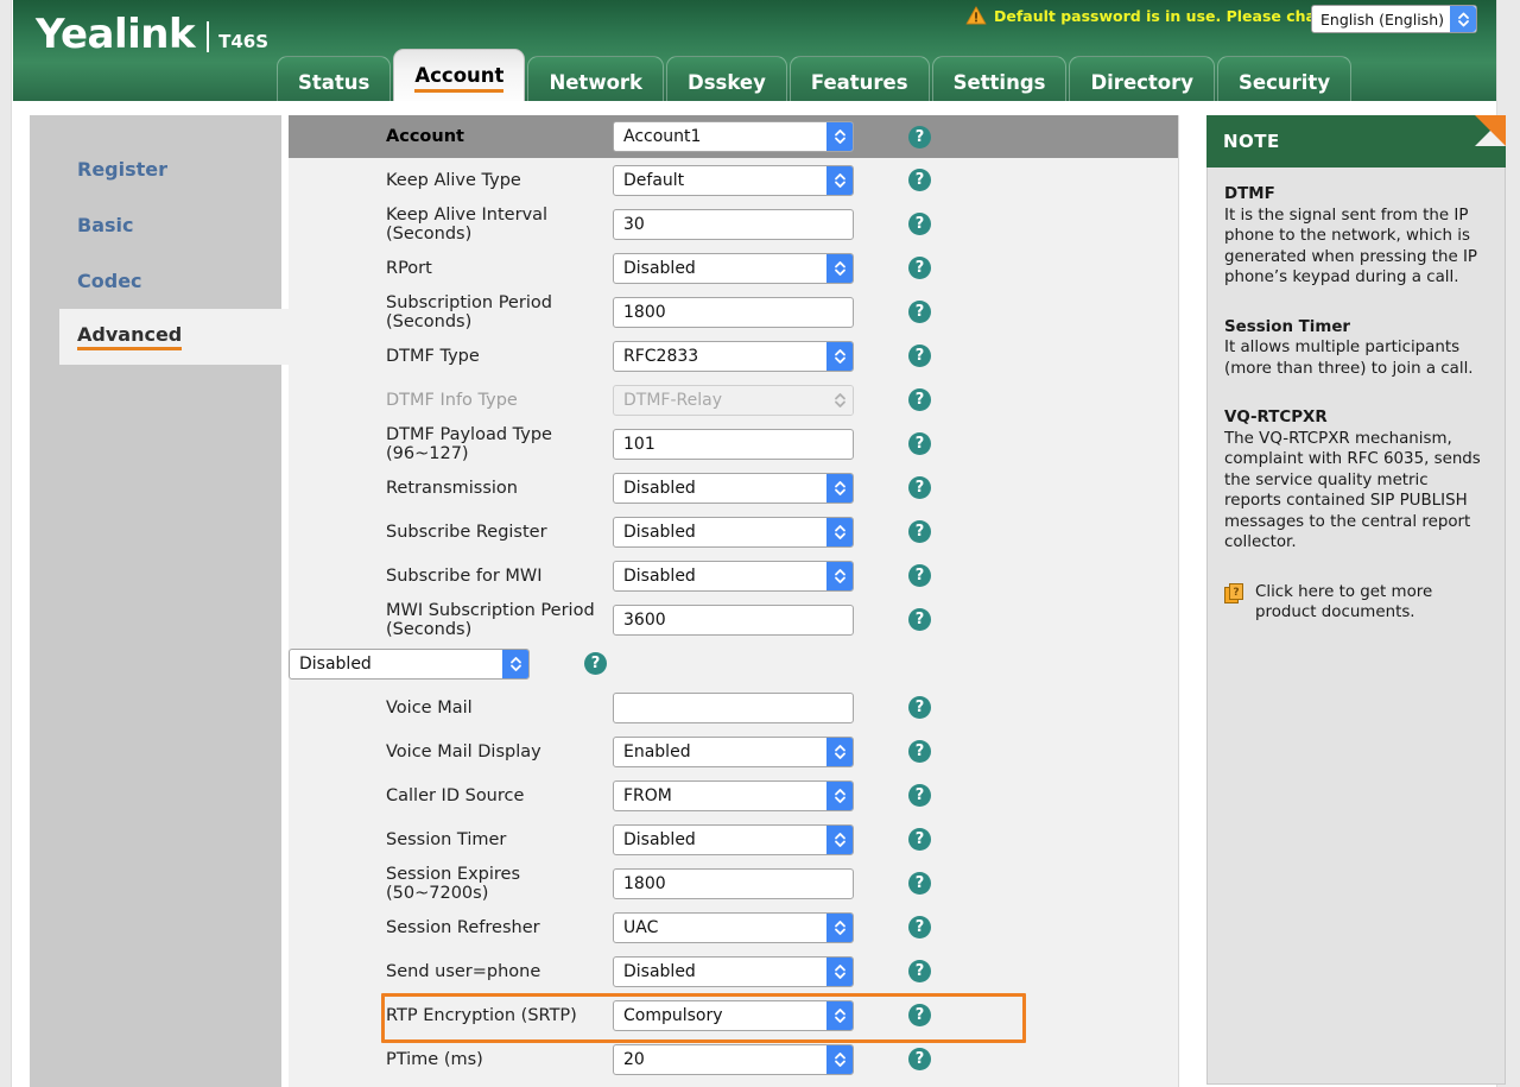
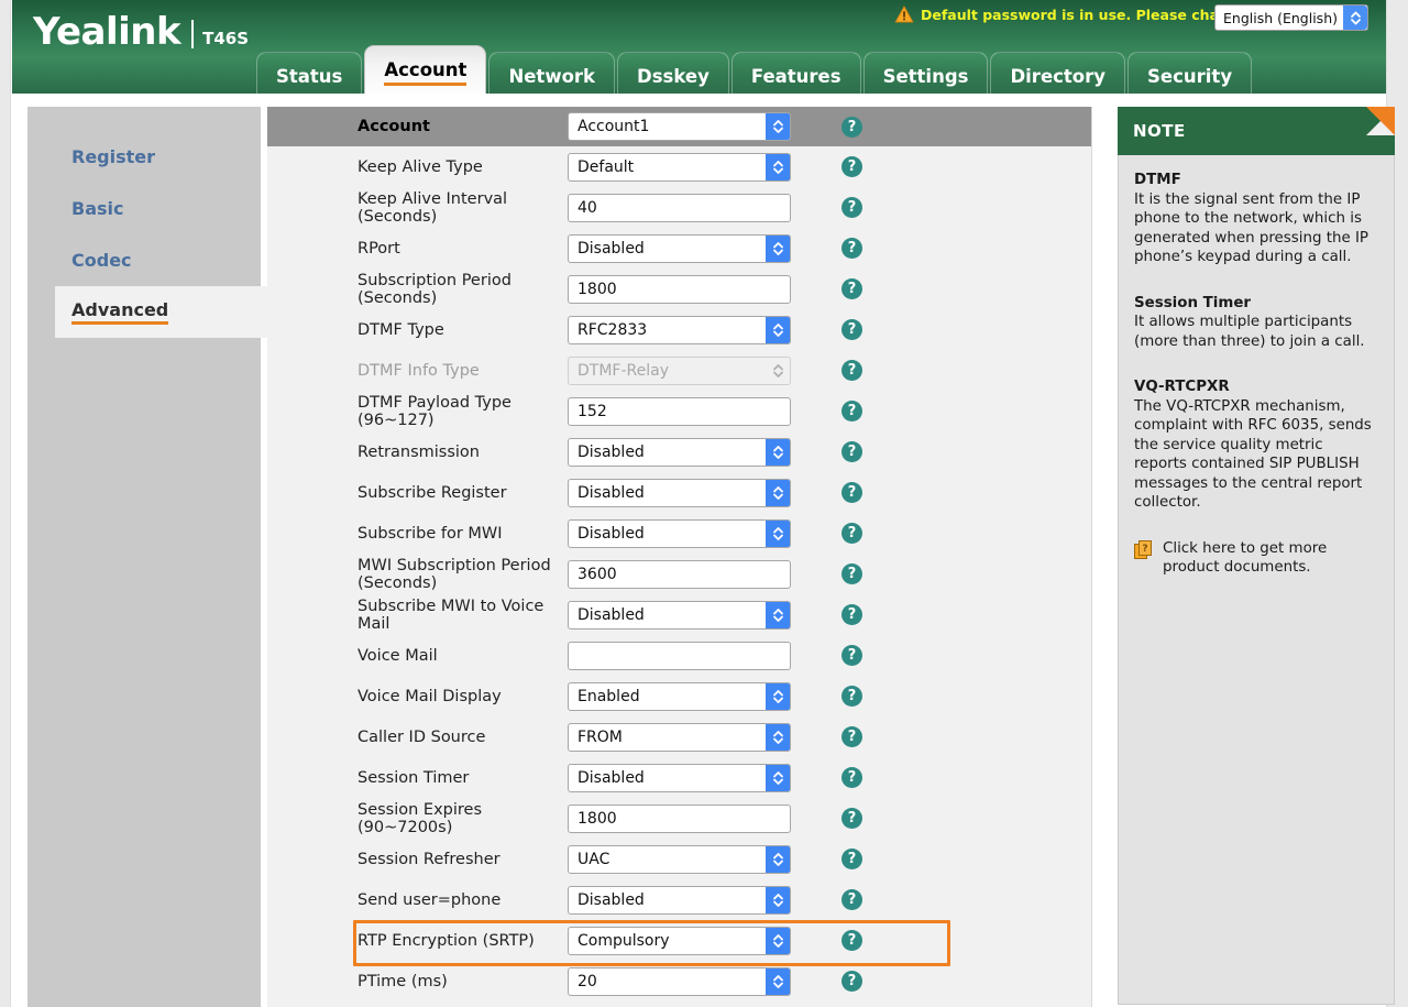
  Yealink
  T46S
  Default password is in use. Please ch
  English (English)
  Status
  Account
  Network
  Dsskey
  Features
  Settings
  Directory
  Security
  Register
  Basic
  Codec
  Advanced
  Account
  Account1
  ?
  Keep Alive Type
  Default
  ?
  Keep Alive Interval (Seconds)
- 30
+ 40
  ?
  RPort
  Disabled
  ?
  Subscription Period (Seconds)
  1800
  ?
  DTMF Type
  RFC2833
  ?
  DTMF Info Type
  DTMF-Relay
  ?
  DTMF Payload Type (96~127)
- 101
+ 152
  ?
  Retransmission
  Disabled
  ?
  Subscribe Register
  Disabled
  ?
  Subscribe for MWI
  Disabled
  ?
  MWI Subscription Period (Seconds)
  3600
  ?
+ Subscribe MWI to Voice Mail
  Disabled
  ?
  Voice Mail
  ?
  Voice Mail Display
  Enabled
  ?
  Caller ID Source
  FROM
  ?
  Session Timer
  Disabled
  ?
- Session Expires (50~7200s)
+ Session Expires (90~7200s)
  1800
  ?
  Session Refresher
  UAC
  ?
  Send user=phone
  Disabled
  ?
  RTP Encryption (SRTP)
  Compulsory
  ?
  PTime (ms)
  20
  ?
  NOTE
  DTMF
  It is the signal sent from the IP phone to the network, which is generated when pressing the IP phone’s keypad during a call.
  Session Timer
  It allows multiple participants (more than three) to join a call.
  VQ-RTCPXR
  The VQ-RTCPXR mechanism, complaint with RFC 6035, sends the service quality metric reports contained SIP PUBLISH messages to the central report collector.
  ?
  Click here to get more product documents.
